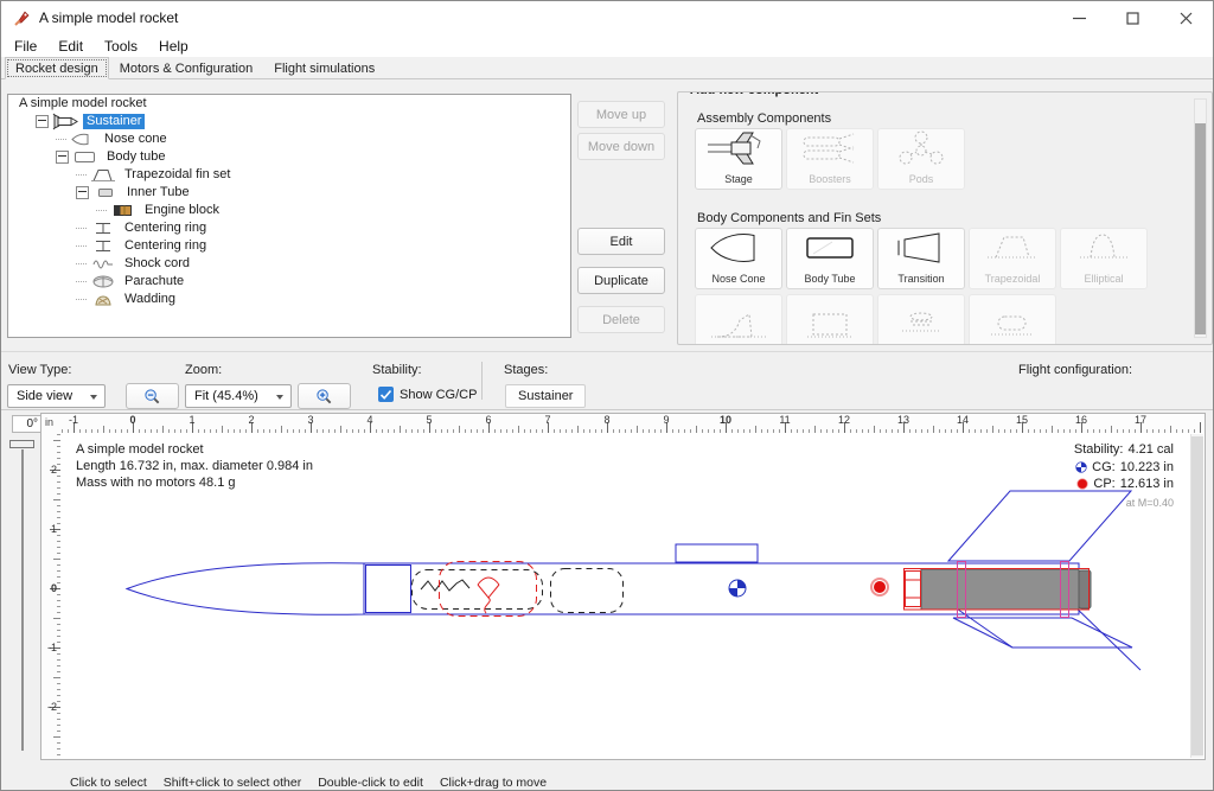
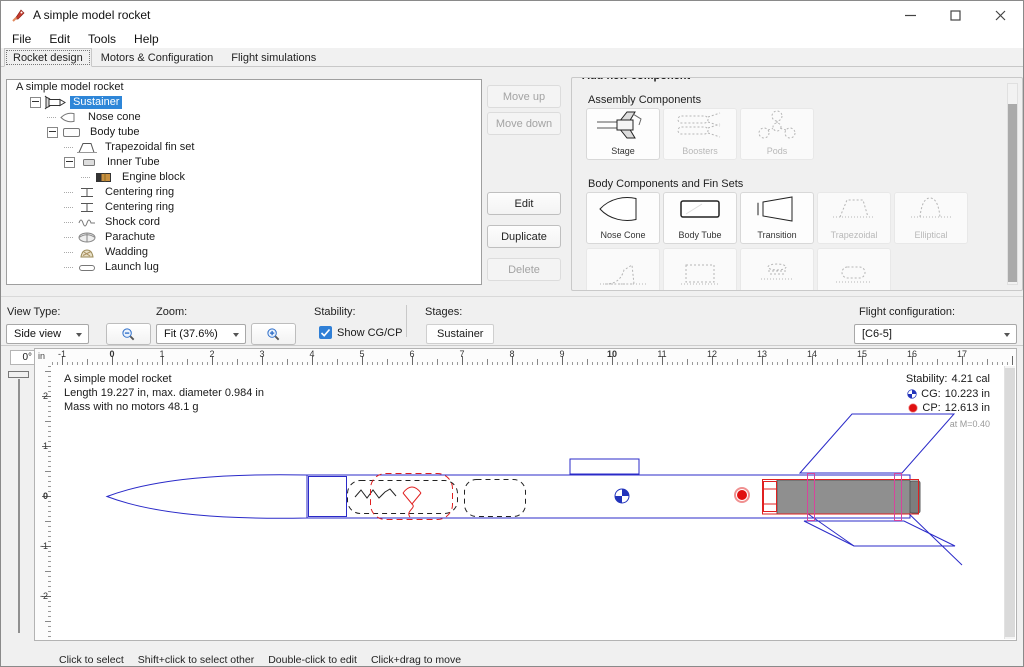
  A simple model rocket
  File
  Edit
  Tools
  Help
  Rocket design
  Motors & Configuration
  Flight simulations
  A simple model rocket
  Sustainer
  Nose cone
  Body tube
  Trapezoidal fin set
  Inner Tube
  Engine block
  Centering ring
  Centering ring
  Shock cord
  Parachute
  Wadding
+ Launch lug
  Move up
  Move down
  Edit
  Duplicate
  Delete
  Assembly Components
  Stage
  Boosters
  Pods
  Body Components and Fin Sets
  Nose Cone
  Body Tube
  Transition
  Trapezoidal
  Elliptical
  View Type:
  Zoom:
  Stability:
  Stages:
  Flight configuration:
  Side view
- Fit (45.4%)
+ Fit (37.6%)
  Show CG/CP
  Sustainer
+ [C6-5]
  0°
  in
  -1
  0
  1
  2
  3
  4
  5
  6
  7
  8
  9
  10
  11
  12
  13
  14
  15
  16
  17
  2
  1
  0
  -1
  -2
  A simple model rocket
- Length 16.732 in, max. diameter 0.984 in
+ Length 19.227 in, max. diameter 0.984 in
  Mass with no motors 48.1 g
  Stability:
  4.21 cal
  CG:
  10.223 in
  CP:
  12.613 in
  at M=0.40
  Click to select Shift+click to select other Double-click to edit Click+drag to move
